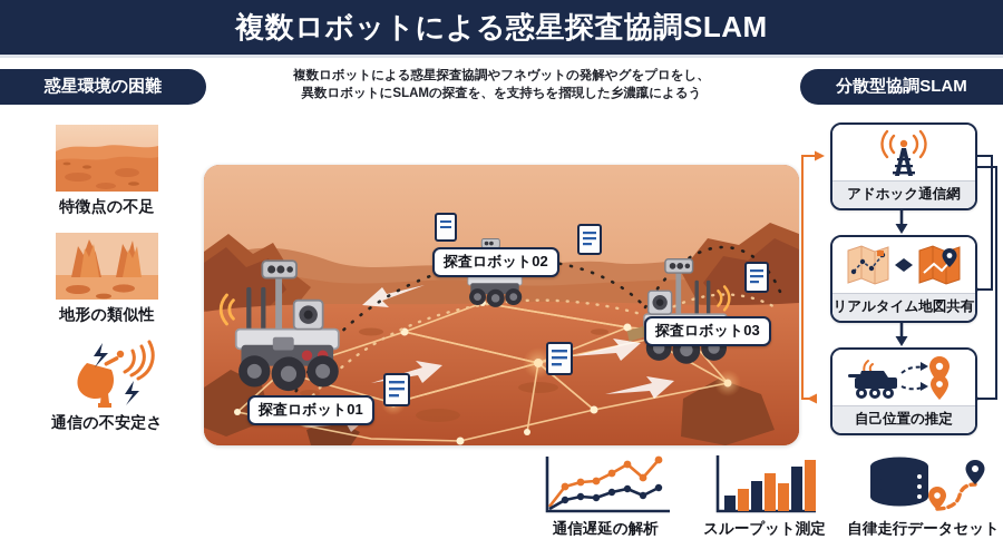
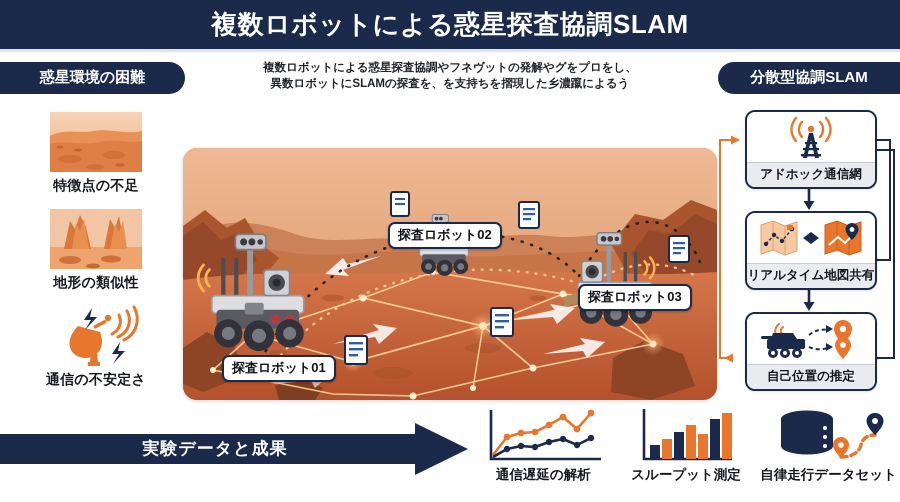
  複数ロボットによる惑星探査協調SLAM
  惑星環境の困難
  分散型協調SLAM
  複数ロボットによる惑星探査協調やフネヴットの発解やグをプロをし、
  異数ロボットにSLAMの探査を、を支持ちを摺現した乡濃躥によるう
  特徴点の不足
  地形の類似性
  通信の不安定さ
  探査ロボット01
  探査ロボット02
  探査ロボット03
  アドホック通信網
  リアルタイム地図共有
  自己位置の推定
+ 実験データと成果
  通信遅延の解析
  スループット測定
  自律走行データセット
